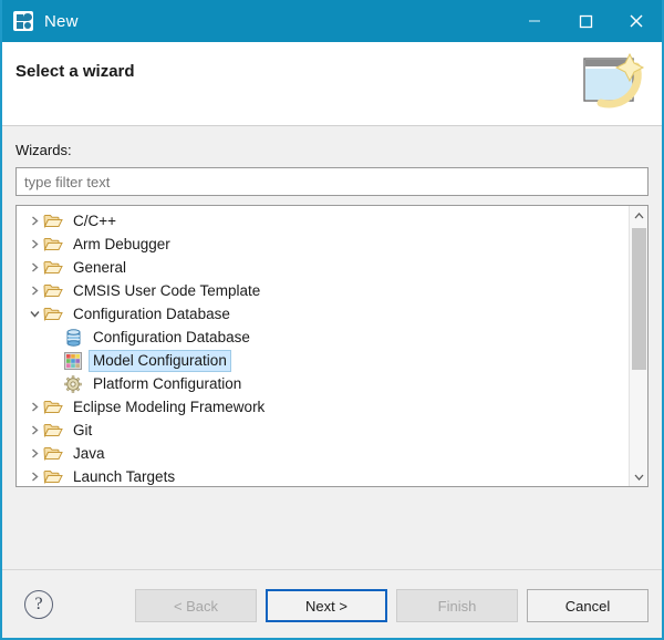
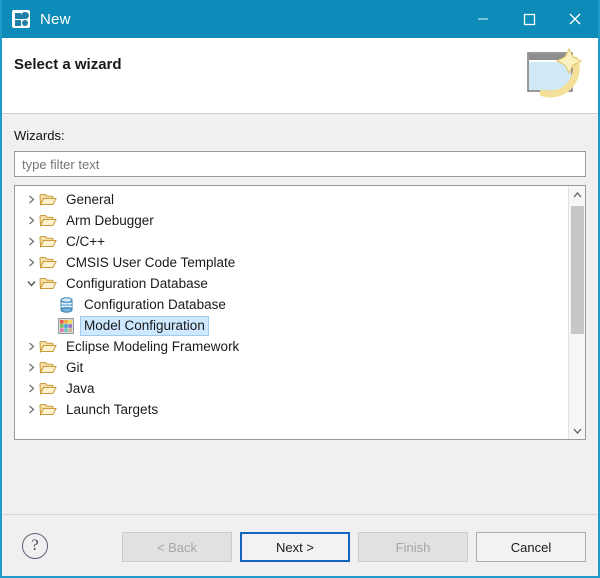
  New
  Select a wizard
  Wizards:
  type filter text
- C/C++
+ General
  Arm Debugger
- General
+ C/C++
  CMSIS User Code Template
  Configuration Database
  Configuration Database
  Model Configuration
- Platform Configuration
  Eclipse Modeling Framework
  Git
  Java
  Launch Targets
  ?
  < Back
  Next >
  Finish
  Cancel
